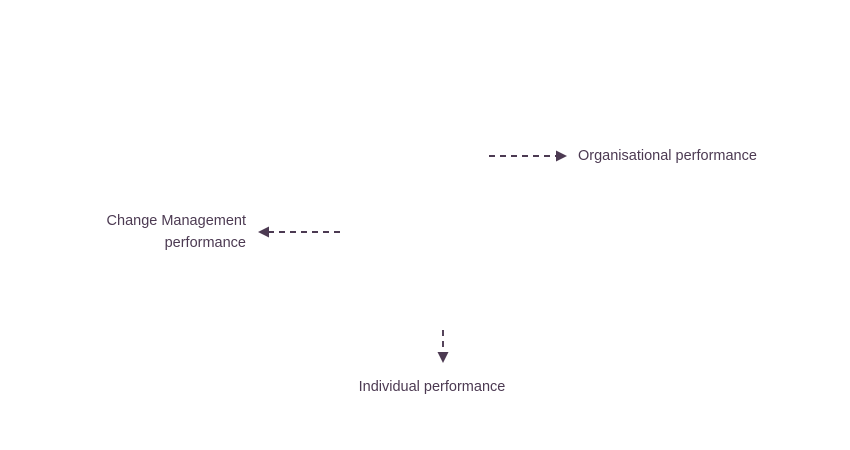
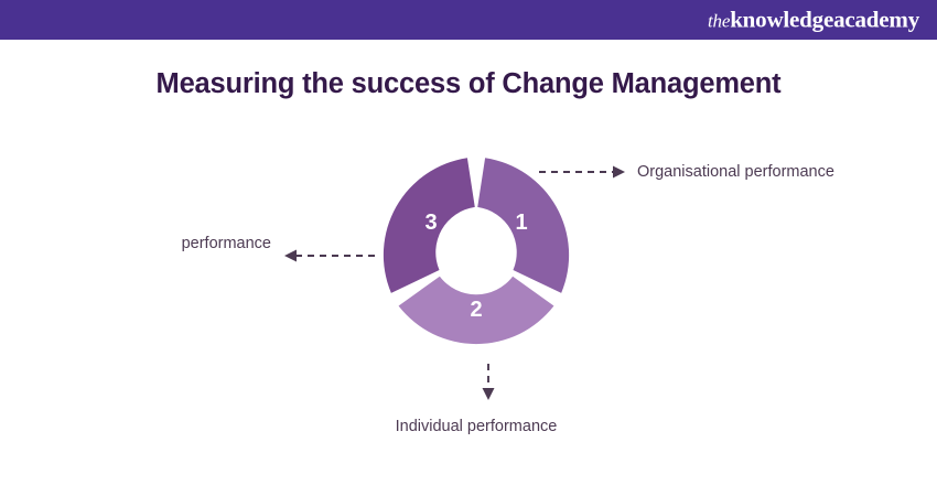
+ theknowledgeacademy
+ Measuring the success of Change Management
+ 1
+ 2
+ 3
  Organisational performance
- Change Management
  performance
  Individual performance
